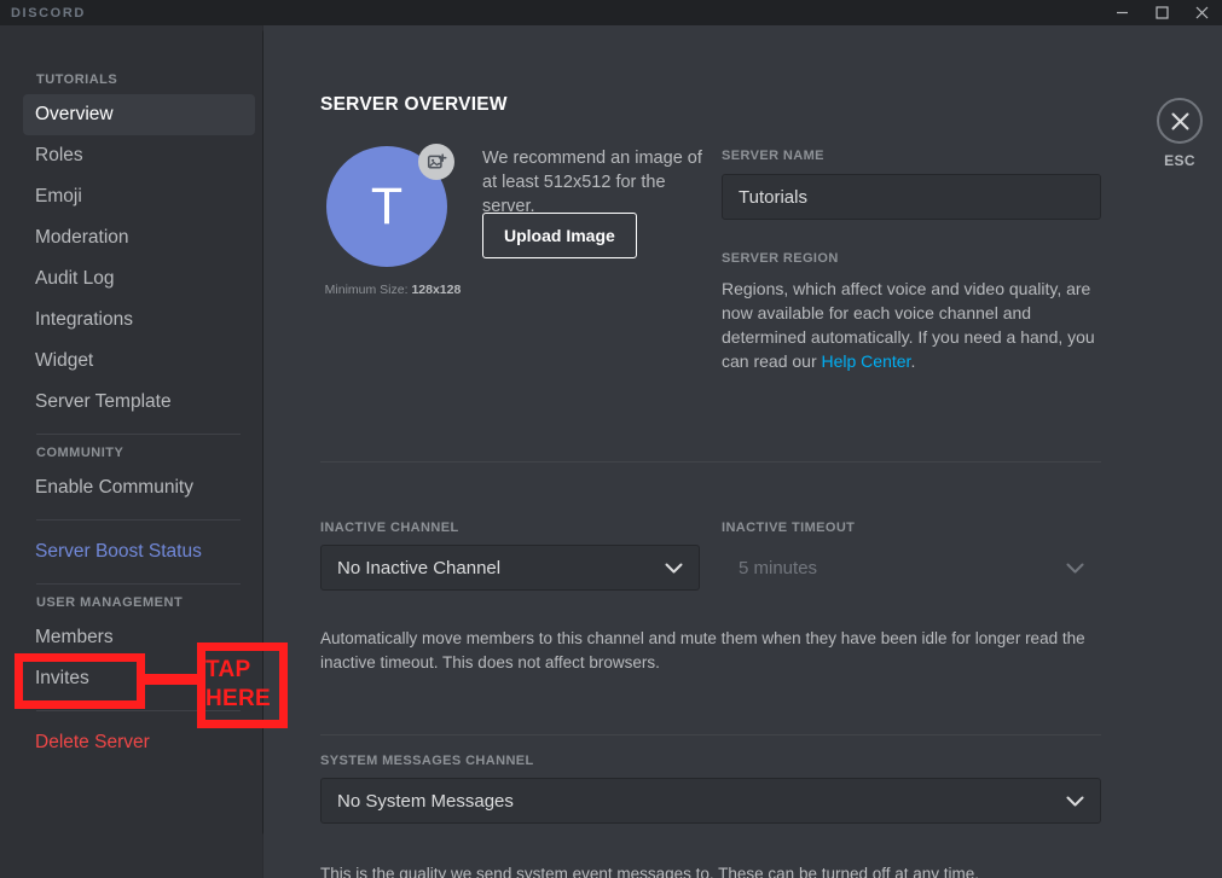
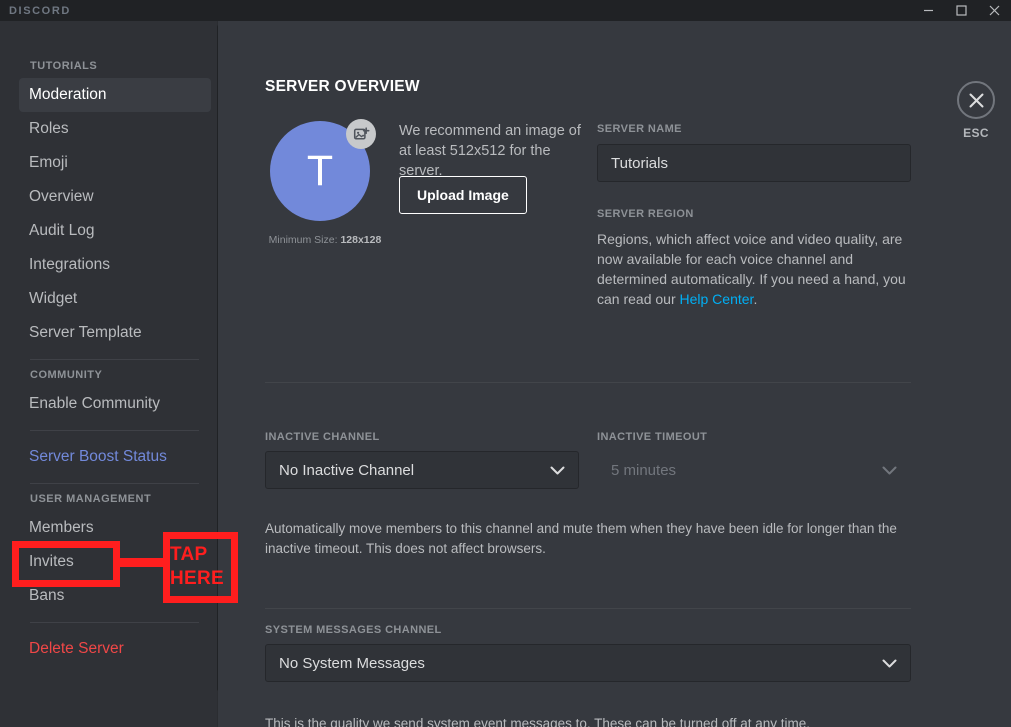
  DISCORD
  TUTORIALS
- Overview
+ Moderation
  Roles
  Emoji
- Moderation
+ Overview
  Audit Log
  Integrations
  Widget
  Server Template
  COMMUNITY
  Enable Community
  Server Boost Status
  USER MANAGEMENT
  Members
  Invites
+ Bans
  Delete Server
  SERVER OVERVIEW
  ESC
  T
  Minimum Size: 128x128
  We recommend an image of at least 512x512 for the server.
  Upload Image
  SERVER NAME
  Tutorials
  SERVER REGION
  Regions, which affect voice and video quality, are now available for each voice channel and determined automatically. If you need a hand, you can read our Help Center.
  INACTIVE CHANNEL
  No Inactive Channel
  INACTIVE TIMEOUT
  5 minutes
- Automatically move members to this channel and mute them when they have been idle for longer read the inactive timeout. This does not affect browsers.
+ Automatically move members to this channel and mute them when they have been idle for longer than the inactive timeout. This does not affect browsers.
  SYSTEM MESSAGES CHANNEL
  No System Messages
  This is the quality we send system event messages to. These can be turned off at any time.
  TAP
  HERE
